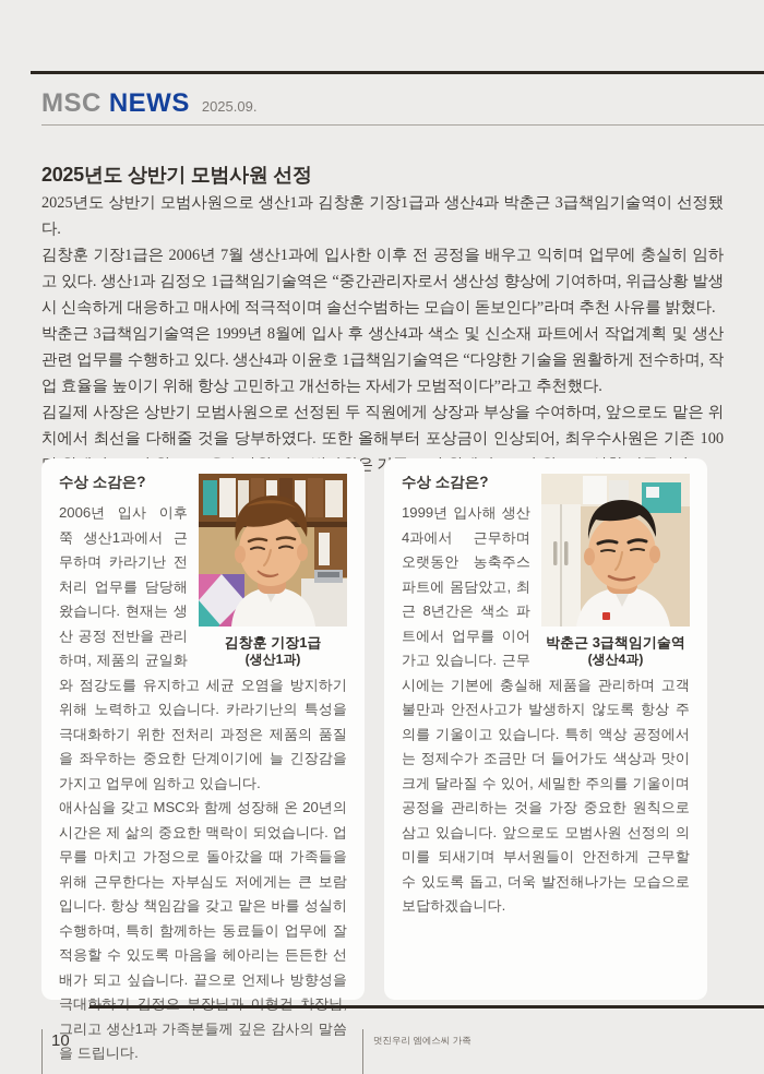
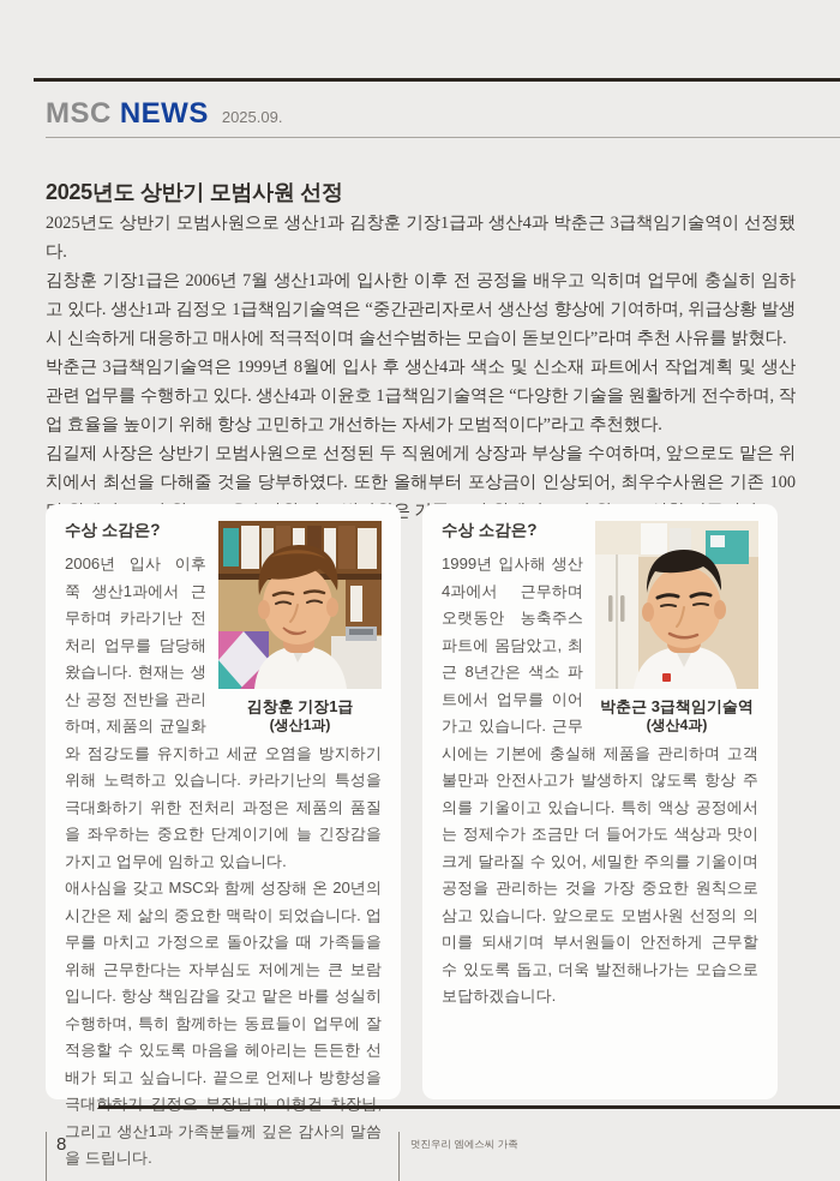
  MSC
  NEWS
  2025.09.
  2025년도 상반기 모범사원 선정
  2025년도 상반기 모범사원으로 생산1과 김창훈 기장1급과 생산4과 박춘근 3급책임기술역이 선정됐다.
  김창훈 기장1급은 2006년 7월 생산1과에 입사한 이후 전 공정을 배우고 익히며 업무에 충실히 임하고 있다. 생산1과 김정오 1급책임기술역은 “중간관리자로서 생산성 향상에 기여하며, 위급상황 발생 시 신속하게 대응하고 매사에 적극적이며 솔선수범하는 모습이 돋보인다”라며 추천 사유를 밝혔다.
  박춘근 3급책임기술역은 1999년 8월에 입사 후 생산4과 색소 및 신소재 파트에서 작업계획 및 생산 관련 업무를 수행하고 있다. 생산4과 이윤호 1급책임기술역은 “다양한 기술을 원활하게 전수하며, 작업 효율을 높이기 위해 항상 고민하고 개선하는 자세가 모범적이다”라고 추천했다.
  김창훈 기장1급
  (생산1과)
  수상 소감은?
  2006년 입사 이후 쭉 생산1과에서 근무하며 카라기난 전처리 업무를 담당해 왔습니다. 현재는 생산 공정 전반을 관리하며, 제품의 균일화와 점강도를 유지하고 세균 오염을 방지하기 위해 노력하고 있습니다. 카라기난의 특성을 극대화하기 위한 전처리 과정은 제품의 품질을 좌우하는 중요한 단계이기에 늘 긴장감을 가지고 업무에 임하고 있습니다.
  애사심을 갖고 MSC와 함께 성장해 온 20년의 시간은 제 삶의 중요한 맥락이 되었습니다. 업무를 마치고 가정으로 돌아갔을 때 가족들을 위해 근무한다는 자부심도 저에게는 큰 보람입니다. 항상 책임감을 갖고 맡은 바를 성실히 수행하며, 특히 함께하는 동료들이 업무에 잘 적응할 수 있도록 마음을 헤아리는 든든한 선배가 되고 싶습니다. 끝으로 언제나 방향성을 극대화하기 김정오 부장님과 이형건 차장님, 그리고 생산1과 가족분들께 깊은 감사의 말씀을 드립니다.
  박춘근 3급책임기술역
  (생산4과)
  수상 소감은?
  1999년 입사해 생산4과에서 근무하며 오랫동안 농축주스 파트에 몸담았고, 최근 8년간은 색소 파트에서 업무를 이어가고 있습니다. 근무 시에는 기본에 충실해 제품을 관리하며 고객 불만과 안전사고가 발생하지 않도록 항상 주의를 기울이고 있습니다. 특히 액상 공정에서는 정제수가 조금만 더 들어가도 색상과 맛이 크게 달라질 수 있어, 세밀한 주의를 기울이며 공정을 관리하는 것을 가장 중요한 원칙으로 삼고 있습니다. 앞으로도 모범사원 선정의 의미를 되새기며 부서원들이 안전하게 근무할 수 있도록 돕고, 더욱 발전해나가는 모습으로 보답하겠습니다.
- 10
+ 8
  멋진우리 엠에스씨 가족
